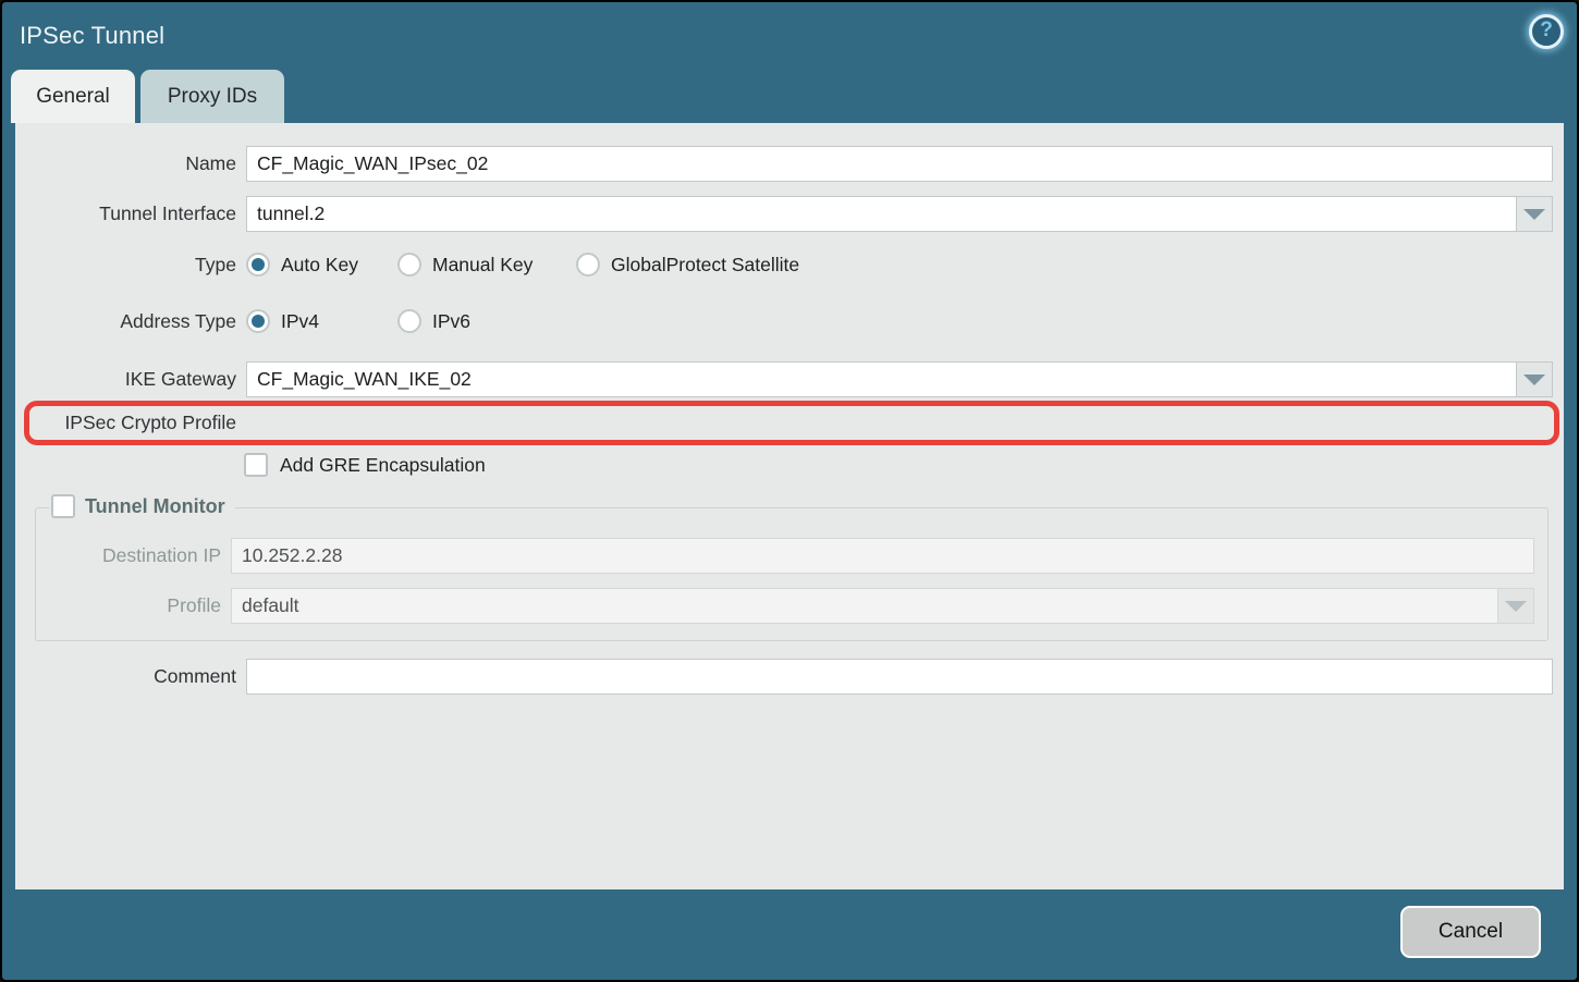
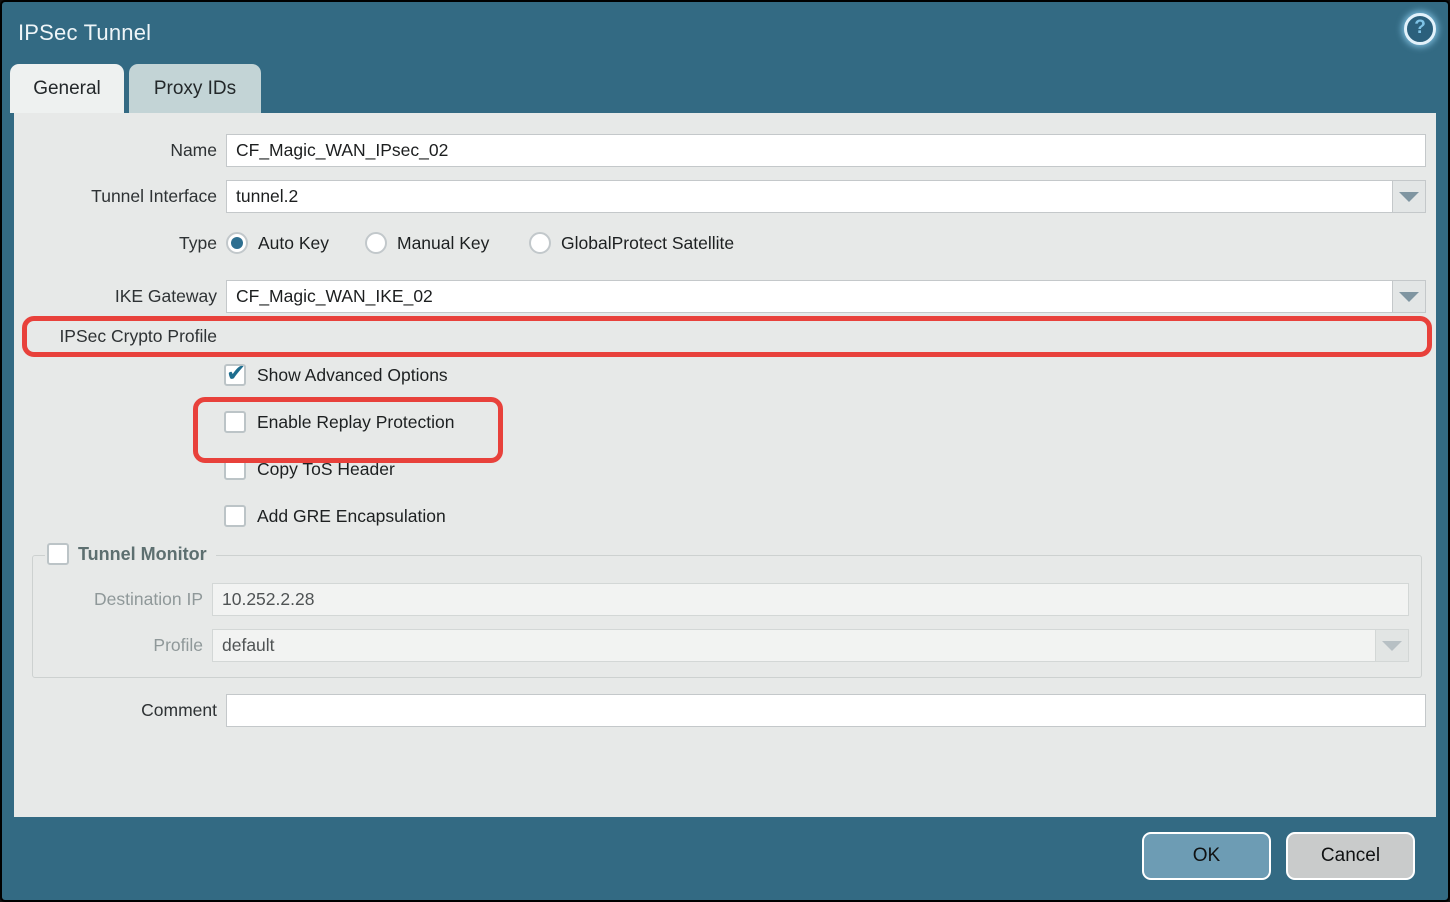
  IPSec Tunnel
  ?
  General
  Proxy IDs
  Name
  CF_Magic_WAN_IPsec_02
  Tunnel Interface
  tunnel.2
  Type
  Auto Key
  Manual Key
  GlobalProtect Satellite
- Address Type
- IPv4
- IPv6
  IKE Gateway
  CF_Magic_WAN_IKE_02
  IPSec Crypto Profile
+ Show Advanced Options
+ Enable Replay Protection
+ Copy ToS Header
  Add GRE Encapsulation
  Tunnel Monitor
  Destination IP
  10.252.2.28
  Profile
  default
  Comment
+ OK
  Cancel
